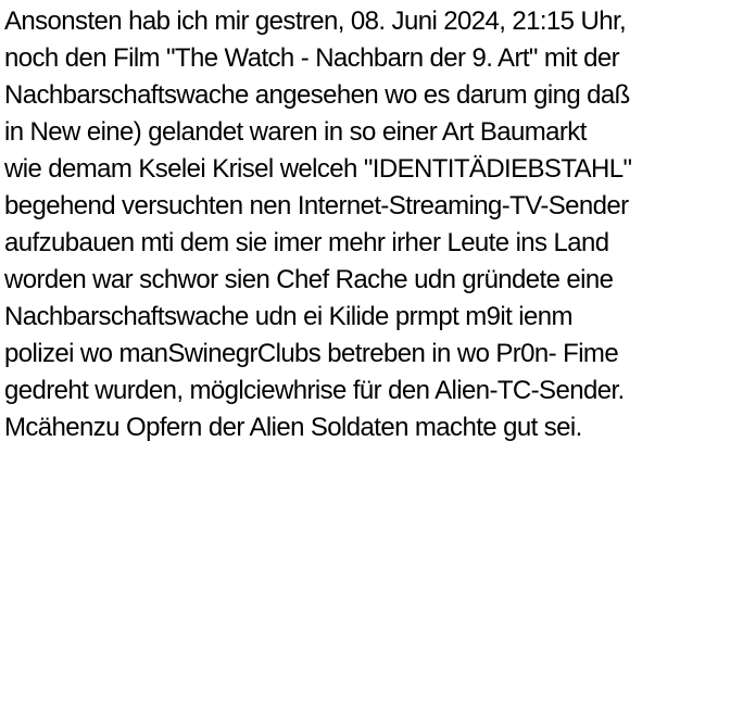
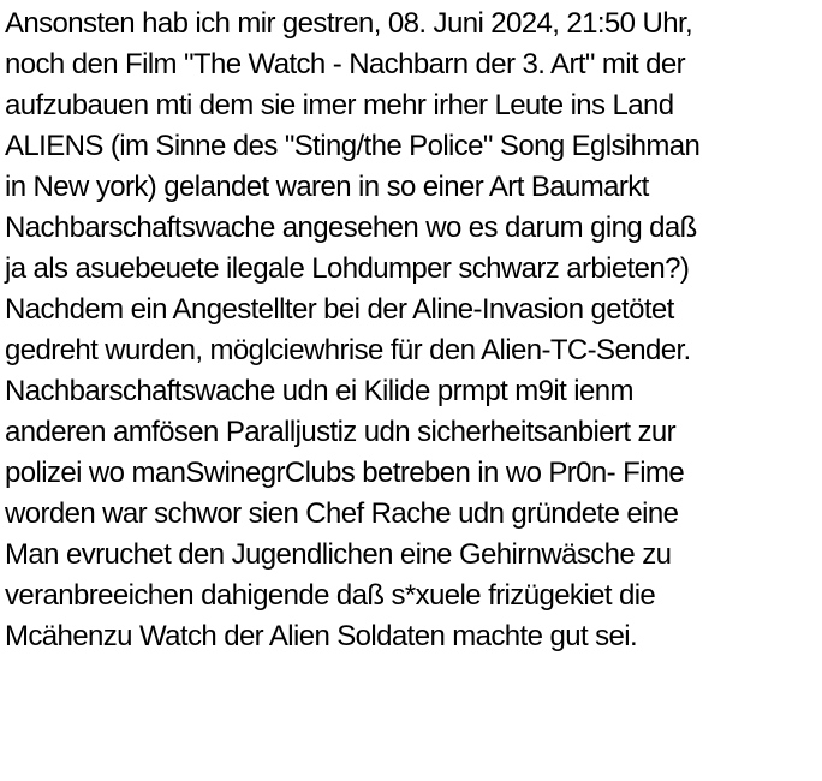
- Ansonsten hab ich mir gestren, 08. Juni 2024, 21:15 Uhr,
+ Ansonsten hab ich mir gestren, 08. Juni 2024, 21:50 Uhr,
- noch den Film "The Watch - Nachbarn der 9. Art" mit der
+ noch den Film "The Watch - Nachbarn der 3. Art" mit der
- Nachbarschaftswache angesehen wo es darum ging daß
+ aufzubauen mti dem sie imer mehr irher Leute ins Land
+ ALIENS (im Sinne des "Sting/the Police" Song Eglsihman
- in New eine) gelandet waren in so einer Art Baumarkt
+ in New york) gelandet waren in so einer Art Baumarkt
- wie demam Kselei Krisel welceh "IDENTITÄDIEBSTAHL"
- begehend versuchten nen Internet-Streaming-TV-Sender
- aufzubauen mti dem sie imer mehr irher Leute ins Land
+ Nachbarschaftswache angesehen wo es darum ging daß
+ ja als asuebeuete ilegale Lohdumper schwarz arbieten?)
+ Nachdem ein Angestellter bei der Aline-Invasion getötet
- worden war schwor sien Chef Rache udn gründete eine
+ gedreht wurden, möglciewhrise für den Alien-TC-Sender.
  Nachbarschaftswache udn ei Kilide prmpt m9it ienm
+ anderen amfösen Paralljustiz udn sicherheitsanbiert zur
  polizei wo manSwinegrClubs betreben in wo Pr0n- Fime
- gedreht wurden, möglciewhrise für den Alien-TC-Sender.
+ worden war schwor sien Chef Rache udn gründete eine
+ Man evruchet den Jugendlichen eine Gehirnwäsche zu
+ veranbreeichen dahigende daß s*xuele frizügekiet die
- Mcähenzu Opfern der Alien Soldaten machte gut sei.
+ Mcähenzu Watch der Alien Soldaten machte gut sei.
